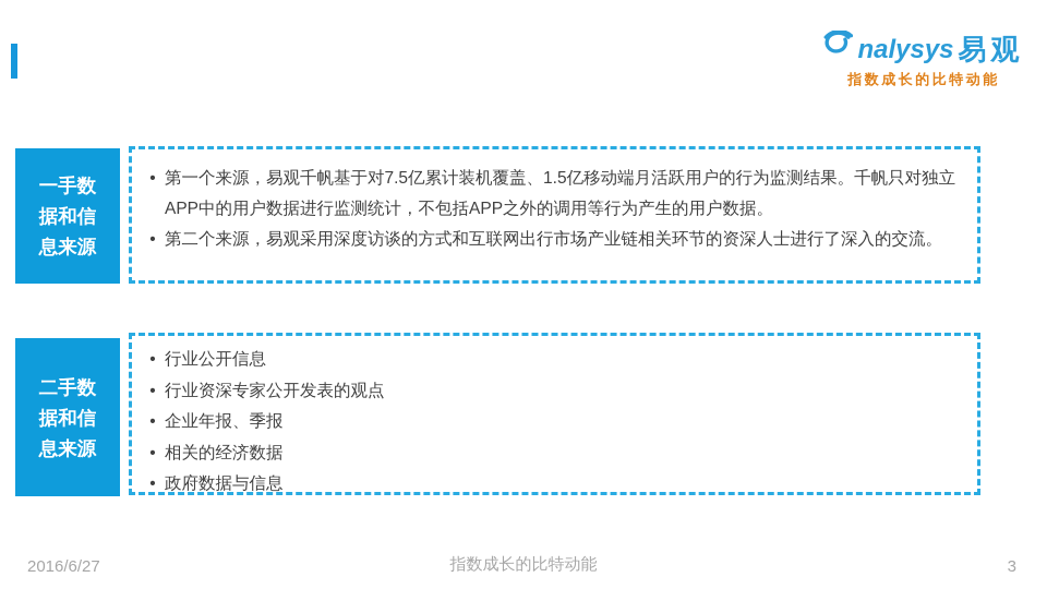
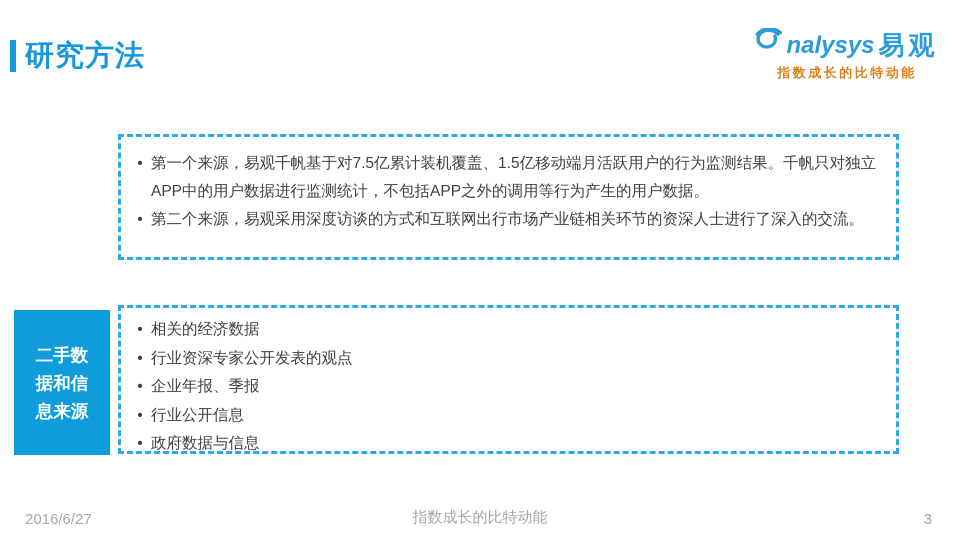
+ 研究方法
  nalysys
  易观
  指数成长的比特动能
- 一手数据和信息来源
  •
  第一个来源，易观千帆基于对7.5亿累计装机覆盖、1.5亿移动端月活跃用户的行为监测结果。千帆只对独立APP中的用户数据进行监测统计，不包括APP之外的调用等行为产生的用户数据。
  •
  第二个来源，易观采用深度访谈的方式和互联网出行市场产业链相关环节的资深人士进行了深入的交流。
  二手数据和信息来源
  •
- 行业公开信息
+ 相关的经济数据
  •
  行业资深专家公开发表的观点
  •
  企业年报、季报
  •
- 相关的经济数据
+ 行业公开信息
  •
  政府数据与信息
  2016/6/27
  指数成长的比特动能
  3
